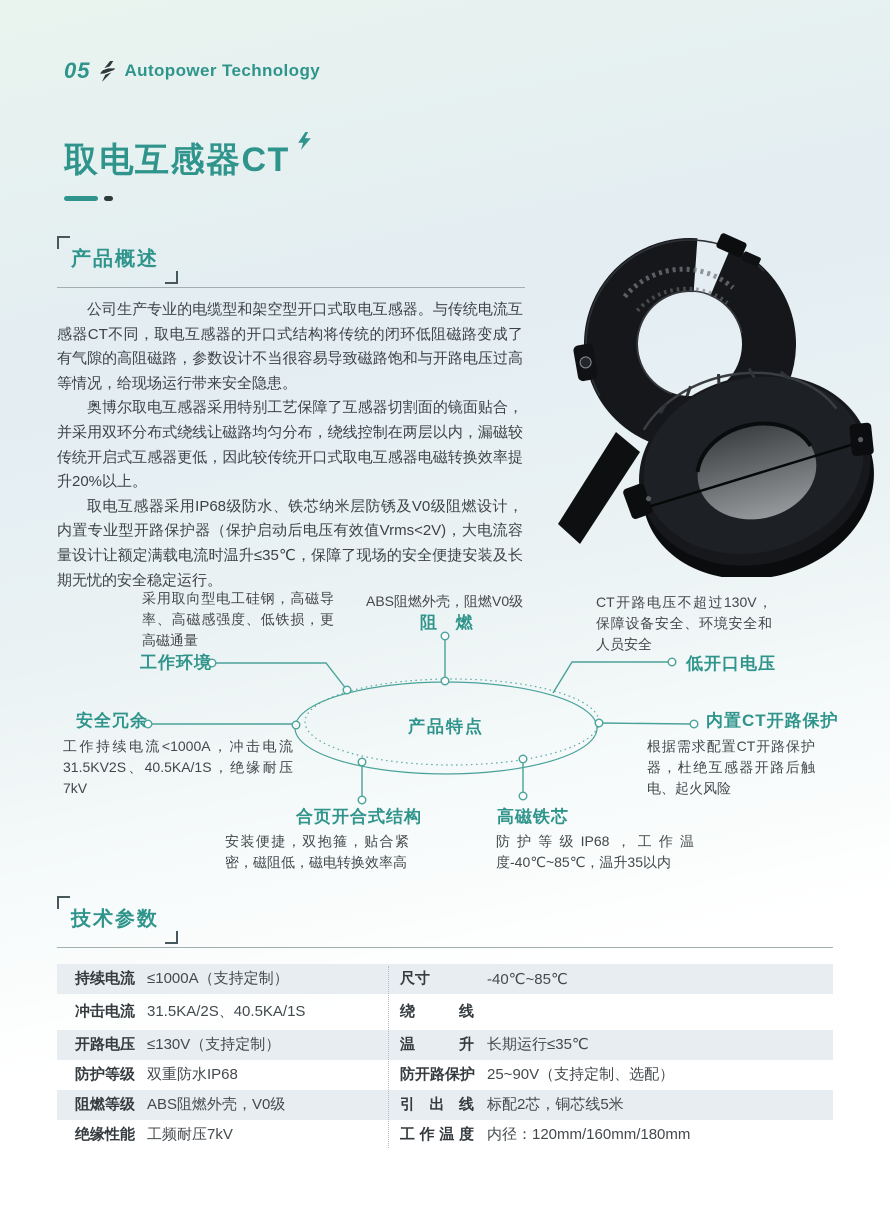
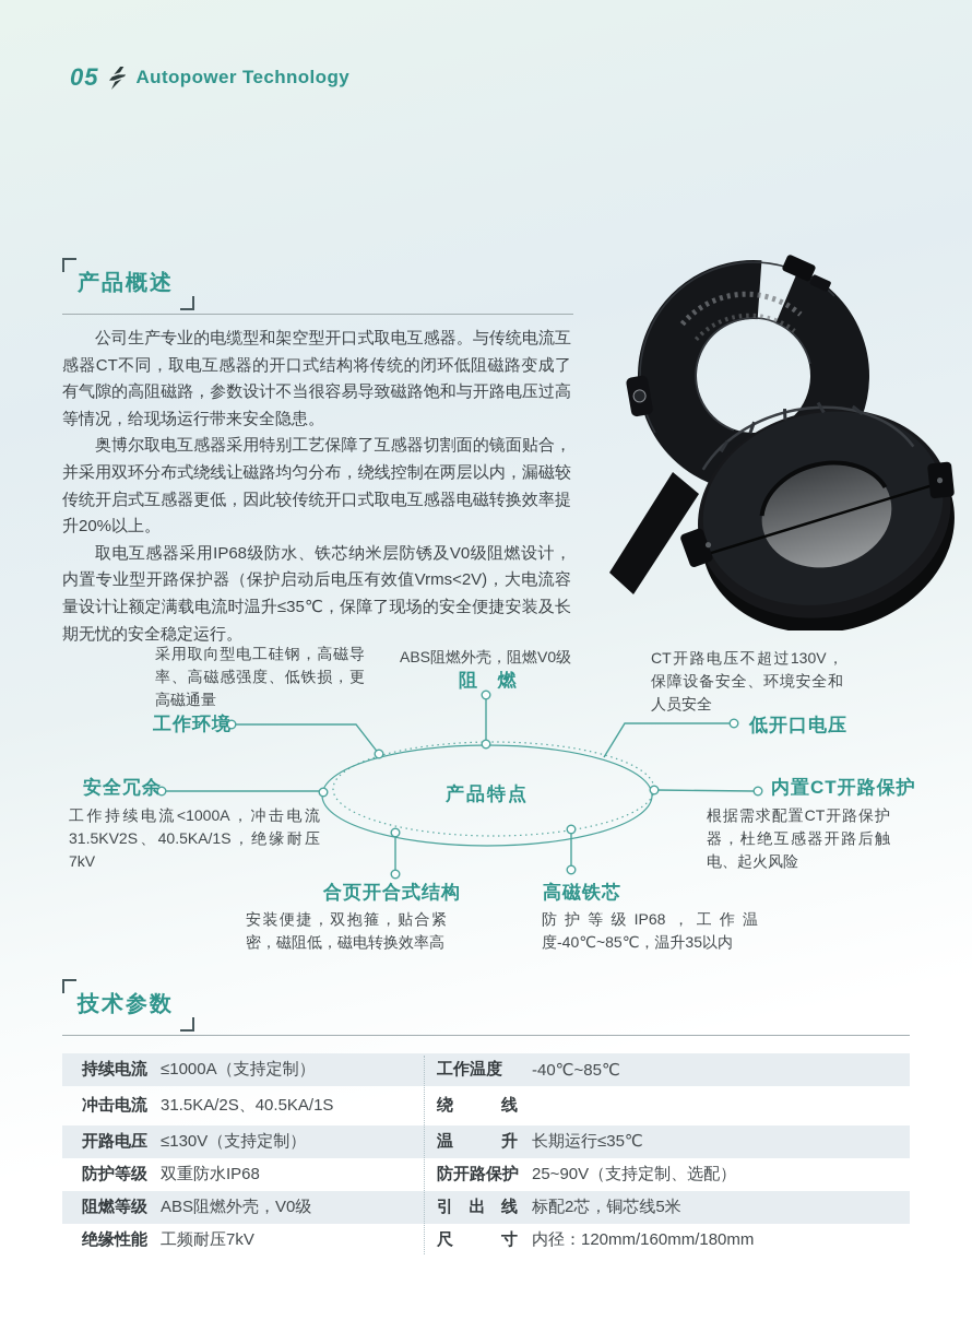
  05
  Autopower Technology
- 取电互感器CT
  产品概述
  公司生产专业的电缆型和架空型开口式取电互感器。与传统电流互感器CT不同，取电互感器的开口式结构将传统的闭环低阻磁路变成了有气隙的高阻磁路，参数设计不当很容易导致磁路饱和与开路电压过高等情况，给现场运行带来安全隐患。
  奥博尔取电互感器采用特别工艺保障了互感器切割面的镜面贴合，并采用双环分布式绕线让磁路均匀分布，绕线控制在两层以内，漏磁较传统开启式互感器更低，因此较传统开口式取电互感器电磁转换效率提升20%以上。
  取电互感器采用IP68级防水、铁芯纳米层防锈及V0级阻燃设计，内置专业型开路保护器（保护启动后电压有效值Vrms<2V)，大电流容量设计让额定满载电流时温升≤35℃，保障了现场的安全便捷安装及长期无忧的安全稳定运行。
  产品特点
  采用取向型电工硅钢，高磁导率、高磁感强度、低铁损，更高磁通量
  工作环境
  ABS阻燃外壳，阻燃V0级
  阻 燃
  CT开路电压不超过130V，保障设备安全、环境安全和人员安全
  低开口电压
  安全冗余
  工作持续电流<1000A，冲击电流31.5KV2S、40.5KA/1S，绝缘耐压7kV
  内置CT开路保护
  根据需求配置CT开路保护器，杜绝互感器开路后触电、起火风险
  合页开合式结构
  安装便捷，双抱箍，贴合紧密，磁阻低，磁电转换效率高
  高磁铁芯
  防护等级IP68，工作温度-40℃~85℃，温升35以内
  技术参数
  持续电流
  ≤1000A（支持定制）
- 尺寸
+ 工作温度
  -40℃~85℃
  冲击电流
  31.5KA/2S、40.5KA/1S
  绕线
  开路电压
  ≤130V（支持定制）
  温升
  长期运行≤35℃
  防护等级
  双重防水IP68
  防开路保护
  25~90V（支持定制、选配）
  阻燃等级
  ABS阻燃外壳，V0级
  引出线
  标配2芯，铜芯线5米
  绝缘性能
  工频耐压7kV
- 工作温度
+ 尺寸
  内径：120mm/160mm/180mm
